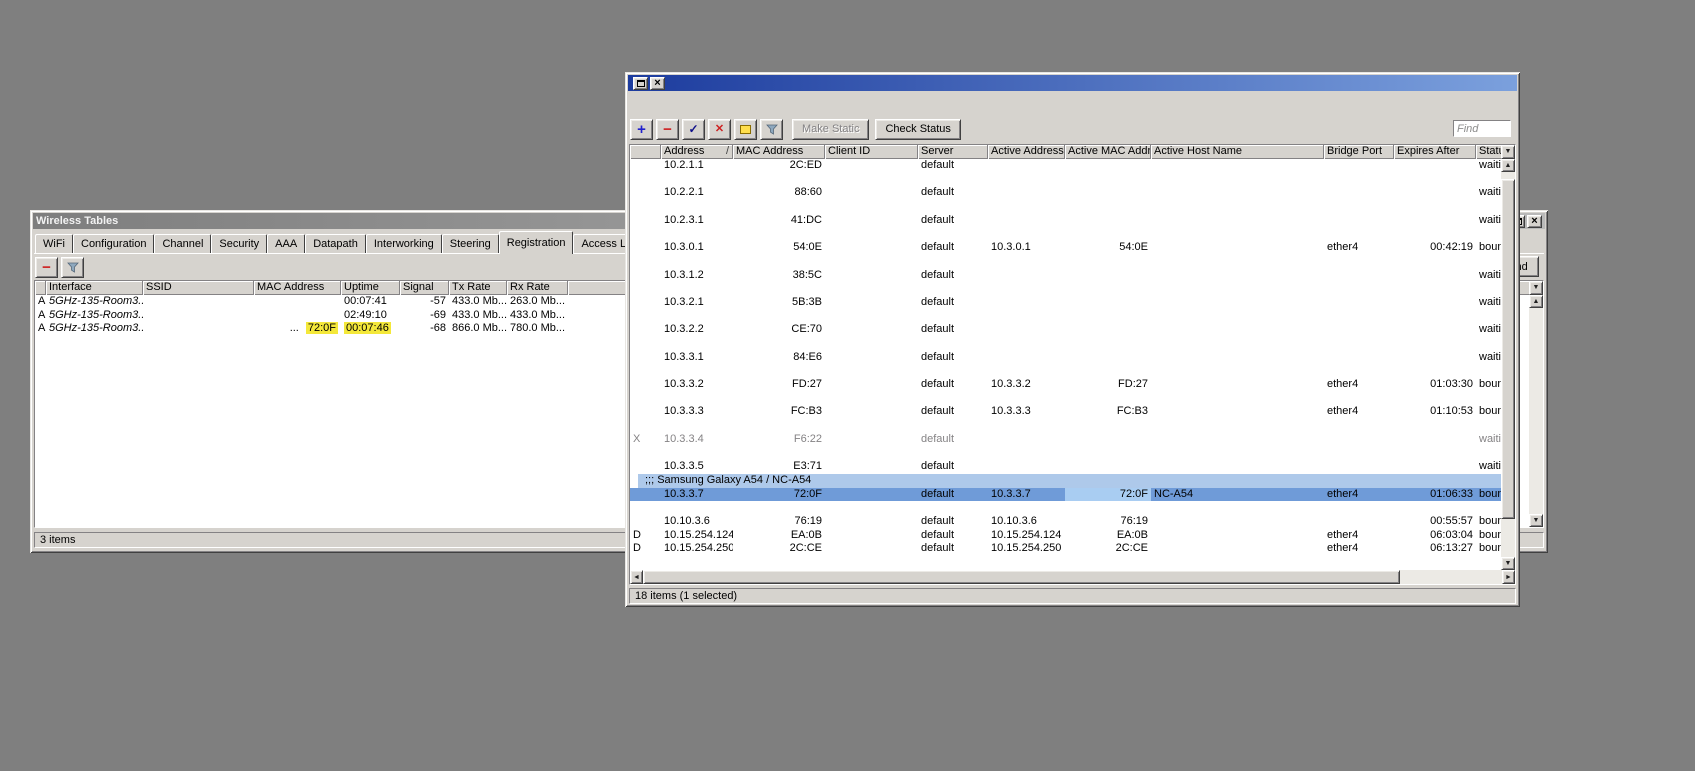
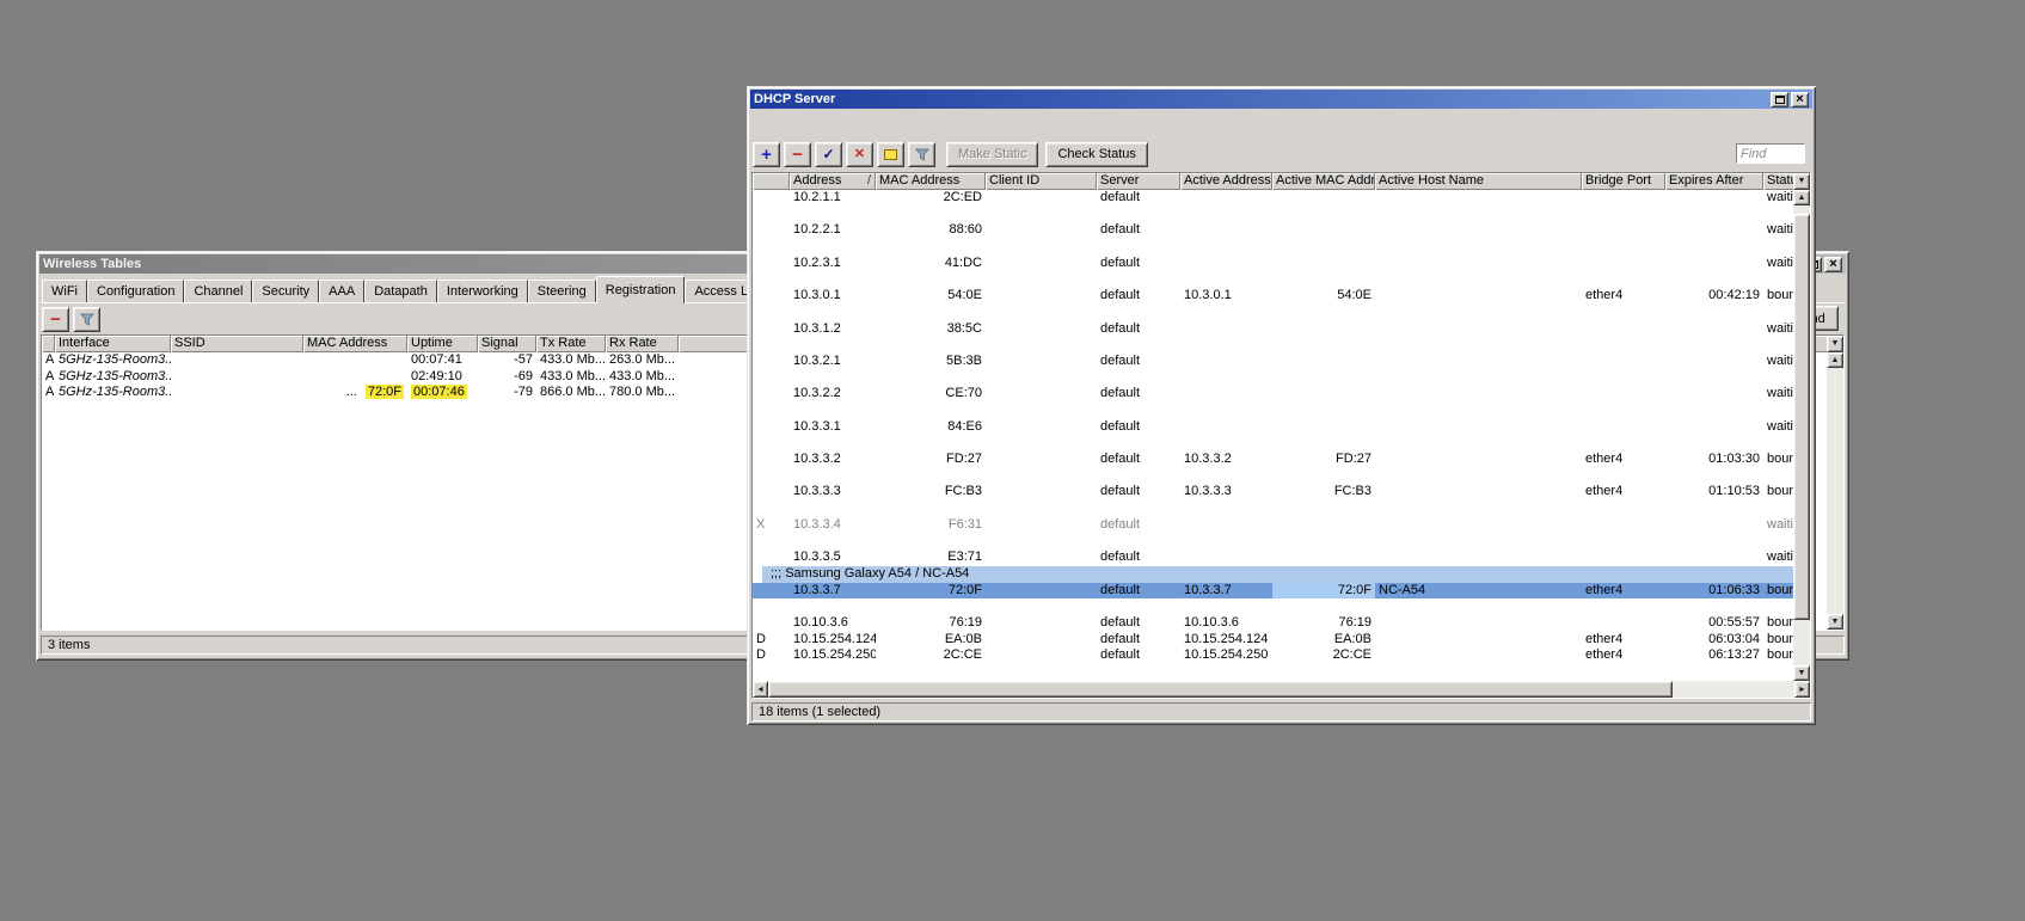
  Wireless Tables
  ×
  WiFi
  Configuration
  Channel
  Security
  AAA
  Datapath
  Interworking
  Steering
  Registration
  Access L
  −
  Interface
  SSID
  MAC Address
  Uptime
  Signal
  Tx Rate
  Rx Rate
  A
  5GHz-135-Room3..
  00:07:41
  -57
  433.0 Mb...
  263.0 Mb...
  A
  5GHz-135-Room3..
  02:49:10
  -69
  433.0 Mb...
  433.0 Mb...
  A
  5GHz-135-Room3..
  ... 72:0F
  00:07:46
- -68
+ -79
  866.0 Mb...
  780.0 Mb...
  3 items
+ DHCP Server
  ×
  +
  −
  ✓
  ✕
  Make Static
  Check Status
  Find
  Address
  /
  MAC Address
  Client ID
  Server
  Active Address
  Active MAC Addr
  Active Host Name
  Bridge Port
  Expires After
  10.2.1.1
  2C:ED
  default
  waiti
  10.2.2.1
  88:60
  default
  waiti
  10.2.3.1
  41:DC
  default
  waiti
  10.3.0.1
  54:0E
  default
  10.3.0.1
  54:0E
  ether4
  00:42:19
  10.3.1.2
  38:5C
  default
  waiti
  10.3.2.1
  5B:3B
  default
  waiti
  10.3.2.2
  CE:70
  default
  waiti
  10.3.3.1
  84:E6
  default
  waiti
  10.3.3.2
  FD:27
  default
  10.3.3.2
  FD:27
  ether4
  01:03:30
  10.3.3.3
  FC:B3
  default
  10.3.3.3
  FC:B3
  ether4
  01:10:53
  X
  10.3.3.4
- F6:22
+ F6:31
  default
  waiti
  10.3.3.5
  E3:71
  default
  waiti
  ;;; Samsung Galaxy A54 / NC-A54
  10.3.3.7
  72:0F
  default
  10.3.3.7
  72:0F
  NC-A54
  ether4
  01:06:33
  10.10.3.6
  76:19
  default
  10.10.3.6
  76:19
  00:55:57
  D
  10.15.254.124
  EA:0B
  default
  10.15.254.124
  EA:0B
  ether4
  06:03:04
  D
  10.15.254.250
  2C:CE
  default
  10.15.254.250
  2C:CE
  ether4
  06:13:27
  18 items (1 selected)
